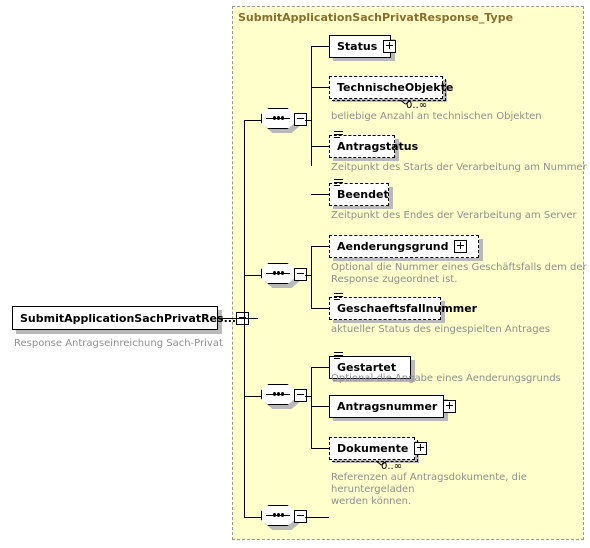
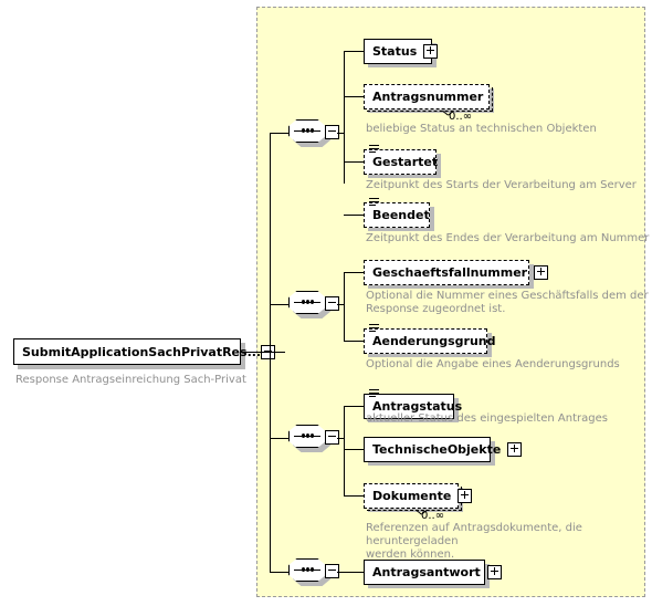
- SubmitApplicationSachPrivatResponse_Type
  SubmitApplicationSachPrivatRe
  Response Antragseinreichung Sach-Privat
  Status
- TechnischeObjekte
+ Antragsnummer
  0..∞
- beliebige Anzahl an technischen Objekten
+ beliebige Status an technischen Objekten
- Antragstatus
+ Gestartet
- Zeitpunkt des Starts der Verarbeitung am Nummer
+ Zeitpunkt des Starts der Verarbeitung am Server
  Beendet
- Zeitpunkt des Endes der Verarbeitung am Server
+ Zeitpunkt des Endes der Verarbeitung am Nummer
- Aenderungsgrund
+ Geschaeftsfallnummer
  Optional die Nummer eines Geschäftsfalls dem der
  Response zugeordnet ist.
- Geschaeftsfallnummer
+ Aenderungsgrund
- aktueller Status des eingespielten Antrages
+ Optional die Angabe eines Aenderungsgrunds
- Gestartet
+ Antragstatus
- Optional die Angabe eines Aenderungsgrunds
+ aktueller Status des eingespielten Antrages
- Antragsnummer
+ TechnischeObjekte
  Dokumente
  0..∞
  Referenzen auf Antragsdokumente, die heruntergeladen
  werden können.
+ Antragsantwort
